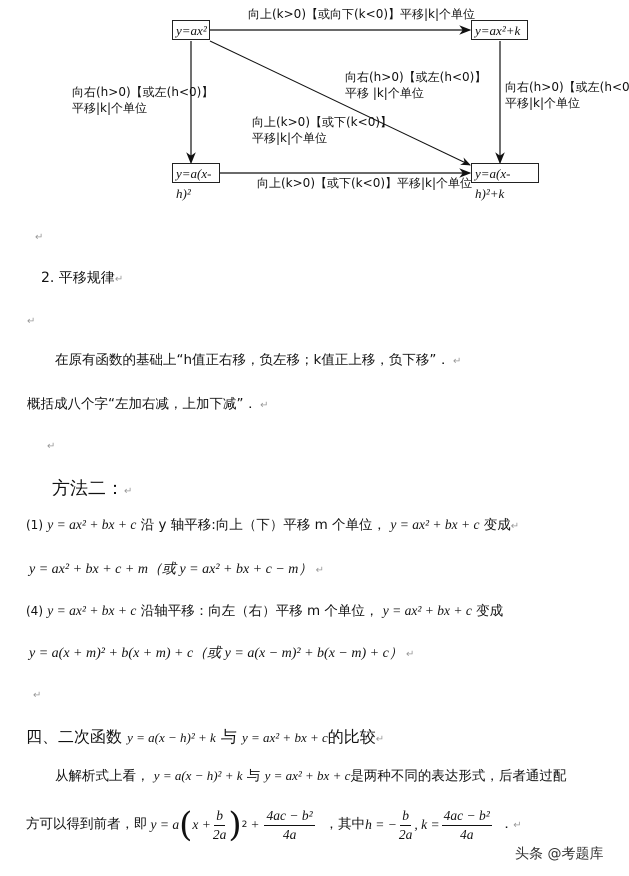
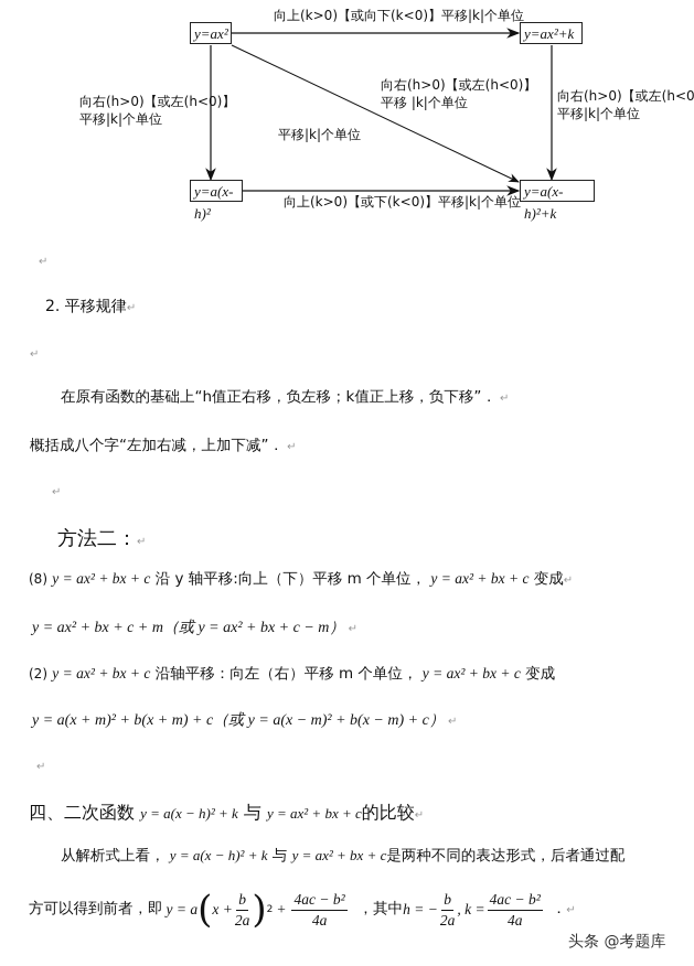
  y=ax²
  y=ax²+k
  y=a(x-h)²
  y=a(x-h)²+k
  向上(k>0)【或向下(k<0)】平移|k|个单位
  向右(h>0)【或左(h<0)】
  平移|k|个单位
  向右(h>0)【或左(h<0)】
  平移 |k|个单位
- 向上(k>0)【或下(k<0)】
  平移|k|个单位
  向右(h>0)【或左(h<0
  平移|k|个单位
  向上(k>0)【或下(k<0)】平移|k|个单位
  ↵
  2. 平移规律↵
  ↵
  在原有函数的基础上“h值正右移，负左移；k值正上移，负下移”． ↵
  概括成八个字“左加右减，上加下减”． ↵
  ↵
  方法二：↵
- (1) y = ax² + bx + c 沿 y 轴平移:向上（下）平移 m 个单位， y = ax² + bx + c 变成↵
+ (8) y = ax² + bx + c 沿 y 轴平移:向上（下）平移 m 个单位， y = ax² + bx + c 变成↵
  y = ax² + bx + c + m（或 y = ax² + bx + c − m） ↵
- (4) y = ax² + bx + c 沿轴平移：向左（右）平移 m 个单位， y = ax² + bx + c 变成
+ (2) y = ax² + bx + c 沿轴平移：向左（右）平移 m 个单位， y = ax² + bx + c 变成
  y = a(x + m)² + b(x + m) + c（或 y = a(x − m)² + b(x − m) + c） ↵
  ↵
  四、二次函数 y = a(x − h)² + k 与 y = ax² + bx + c的比较↵
  从解析式上看， y = a(x − h)² + k 与 y = ax² + bx + c是两种不同的表达形式，后者通过配
  方可以得到前者，即
  y = a
  (
  x +
  b
  2a
  )
  2
  +
  4ac − b²
  4a
  ，其中
  h = −
  b
  2a
  , k =
  4ac − b²
  4a
  ．
  ↵
  头条 @考题库
